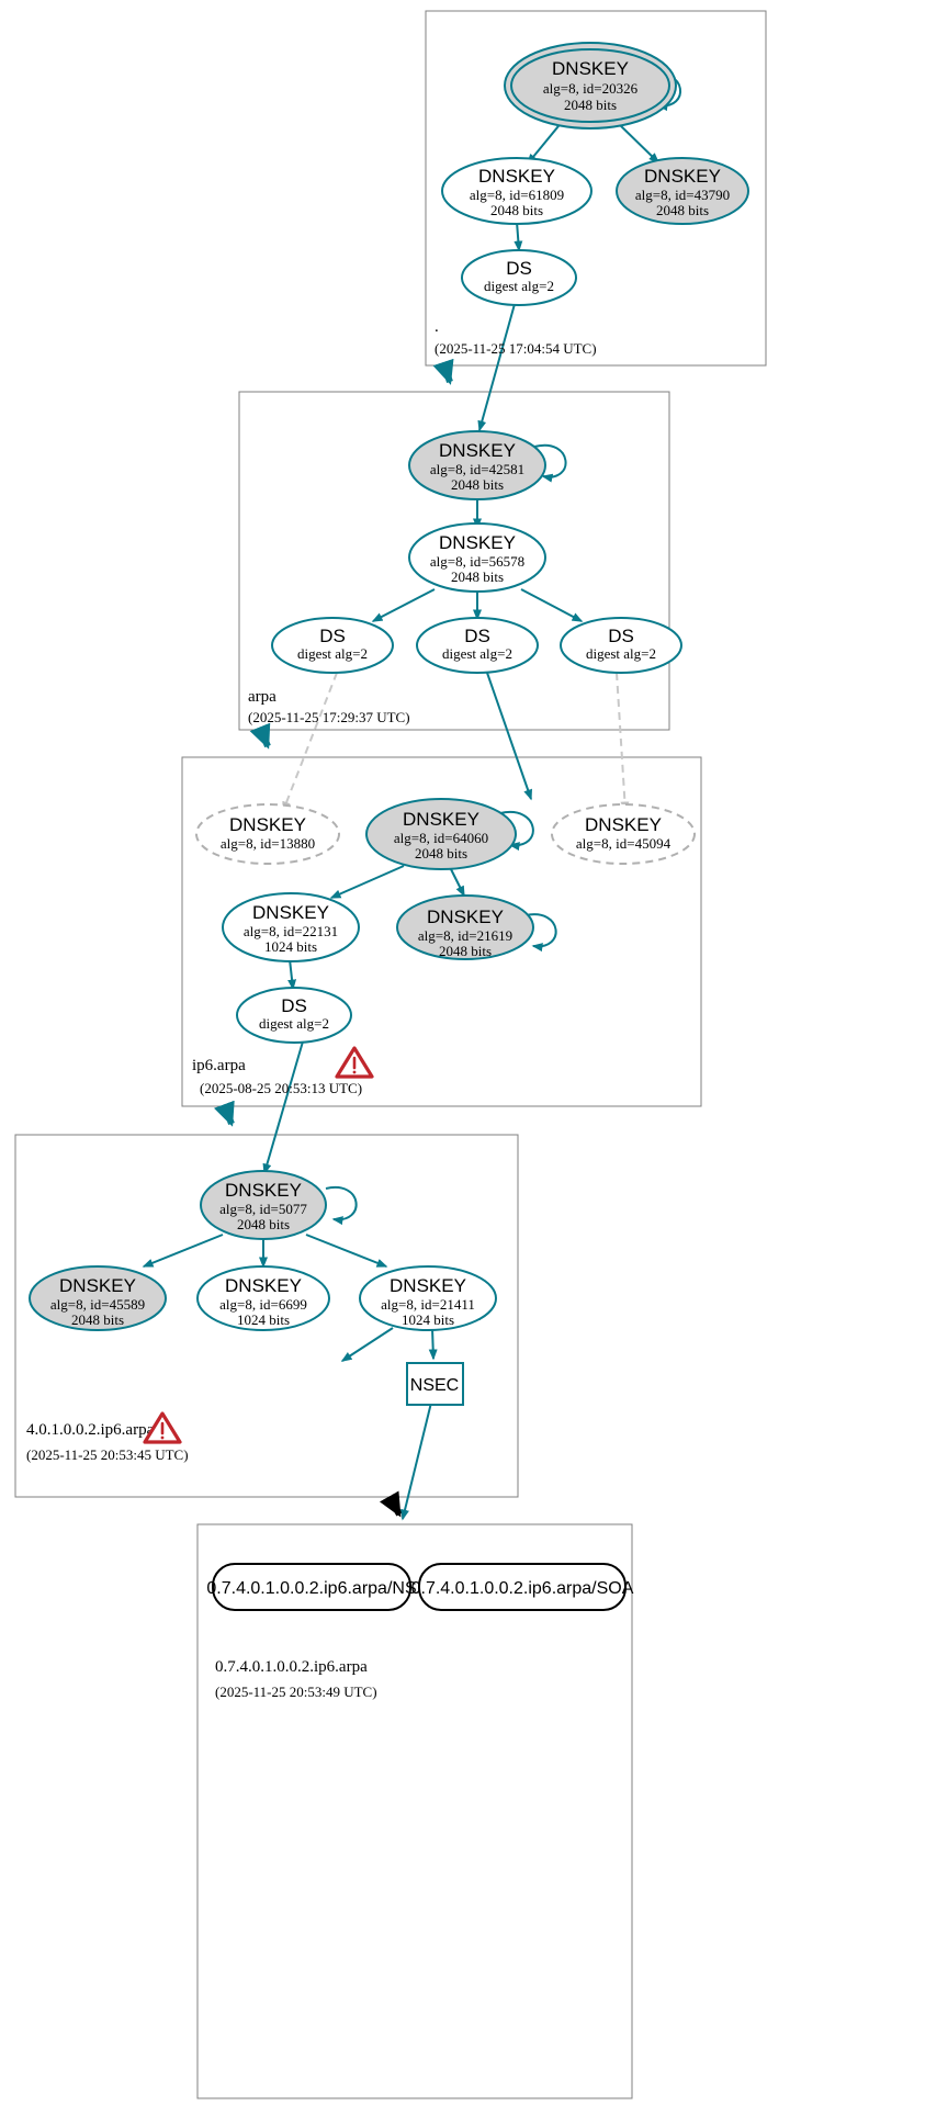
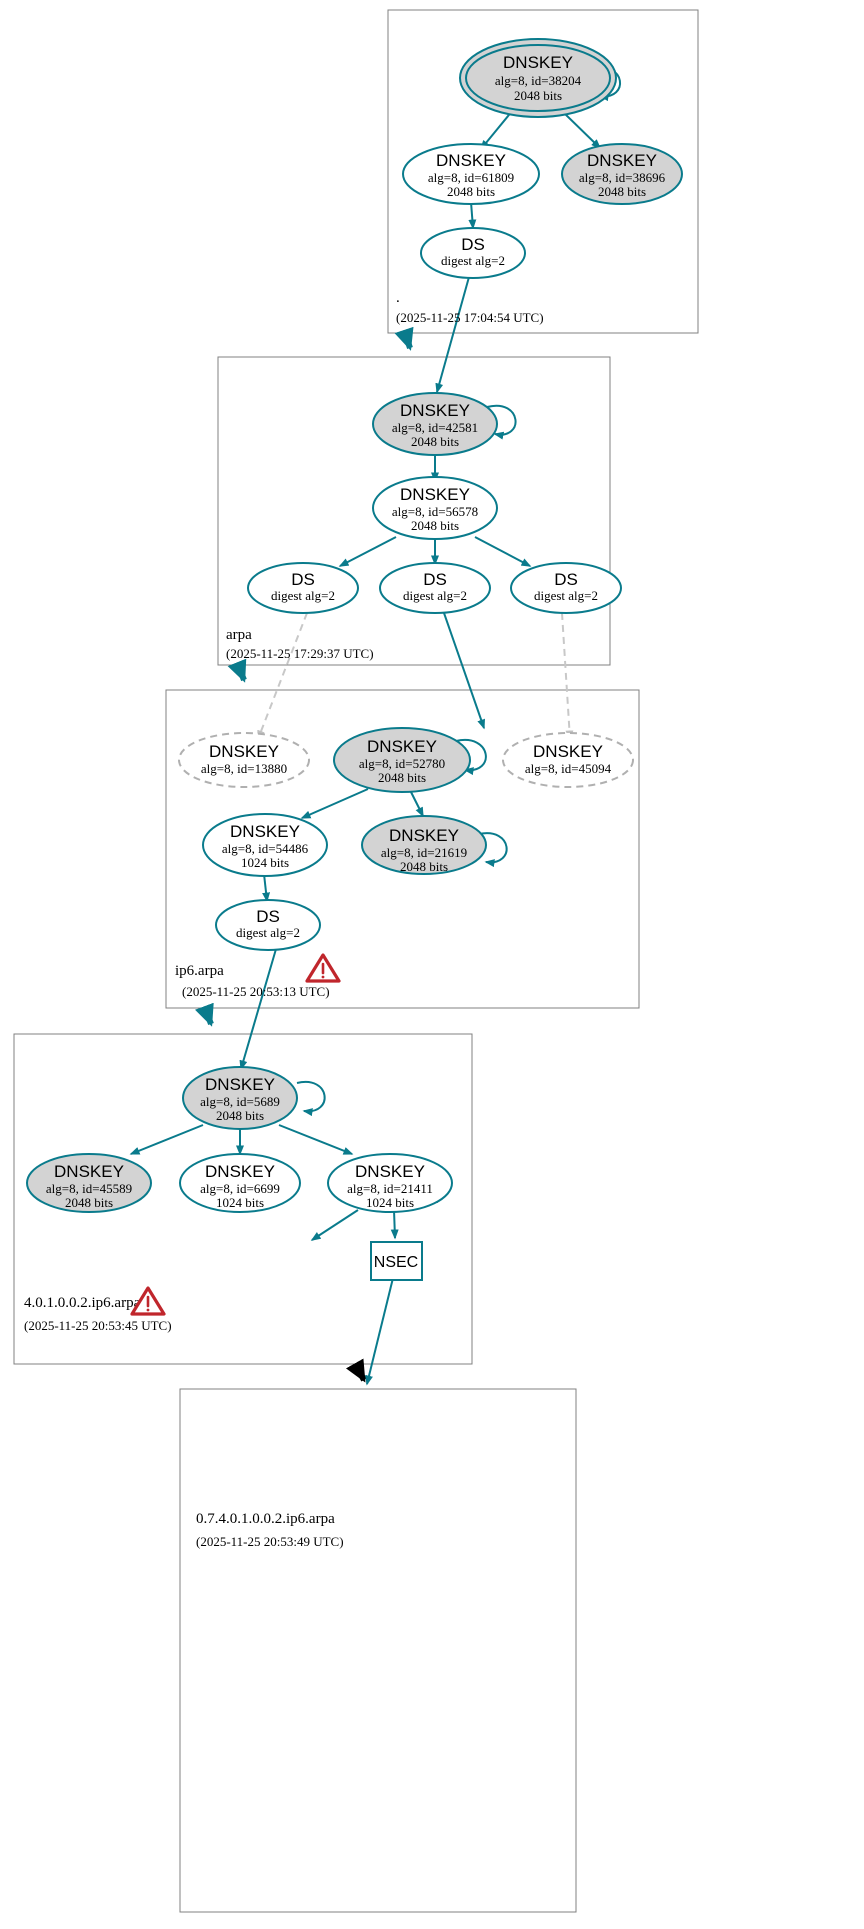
  DNSKEY
- alg=8, id=20326
+ alg=8, id=38204
  2048 bits
  DNSKEY
  alg=8, id=61809
  2048 bits
  DNSKEY
- alg=8, id=43790
+ alg=8, id=38696
  2048 bits
  DS
  digest alg=2
  .
  (2025-11-25 17:04:54 UTC)
  DNSKEY
  alg=8, id=42581
  2048 bits
  DNSKEY
  alg=8, id=56578
  2048 bits
  DS
  digest alg=2
  DS
  digest alg=2
  DS
  digest alg=2
  arpa
  (2025-11-25 17:29:37 UTC)
  DNSKEY
  alg=8, id=13880
  DNSKEY
- alg=8, id=64060
+ alg=8, id=52780
  2048 bits
  DNSKEY
  alg=8, id=45094
  DNSKEY
- alg=8, id=22131
+ alg=8, id=54486
  1024 bits
  DNSKEY
  alg=8, id=21619
  2048 bits
  DS
  digest alg=2
  ip6.arpa
- (2025-08-25 20:53:13 UTC)
+ (2025-11-25 20:53:13 UTC)
  DNSKEY
- alg=8, id=5077
+ alg=8, id=5689
  2048 bits
  DNSKEY
  alg=8, id=45589
  2048 bits
  DNSKEY
  alg=8, id=6699
  1024 bits
  DNSKEY
  alg=8, id=21411
  1024 bits
  NSEC
  4.0.1.0.0.2.ip6.arp
  (2025-11-25 20:53:45 UTC)
- 0.7.4.0.1.0.0.2.ip6.arpa/NS
- 0.7.4.0.1.0.0.2.ip6.arpa/SOA
  0.7.4.0.1.0.0.2.ip6.arpa
  (2025-11-25 20:53:49 UTC)
